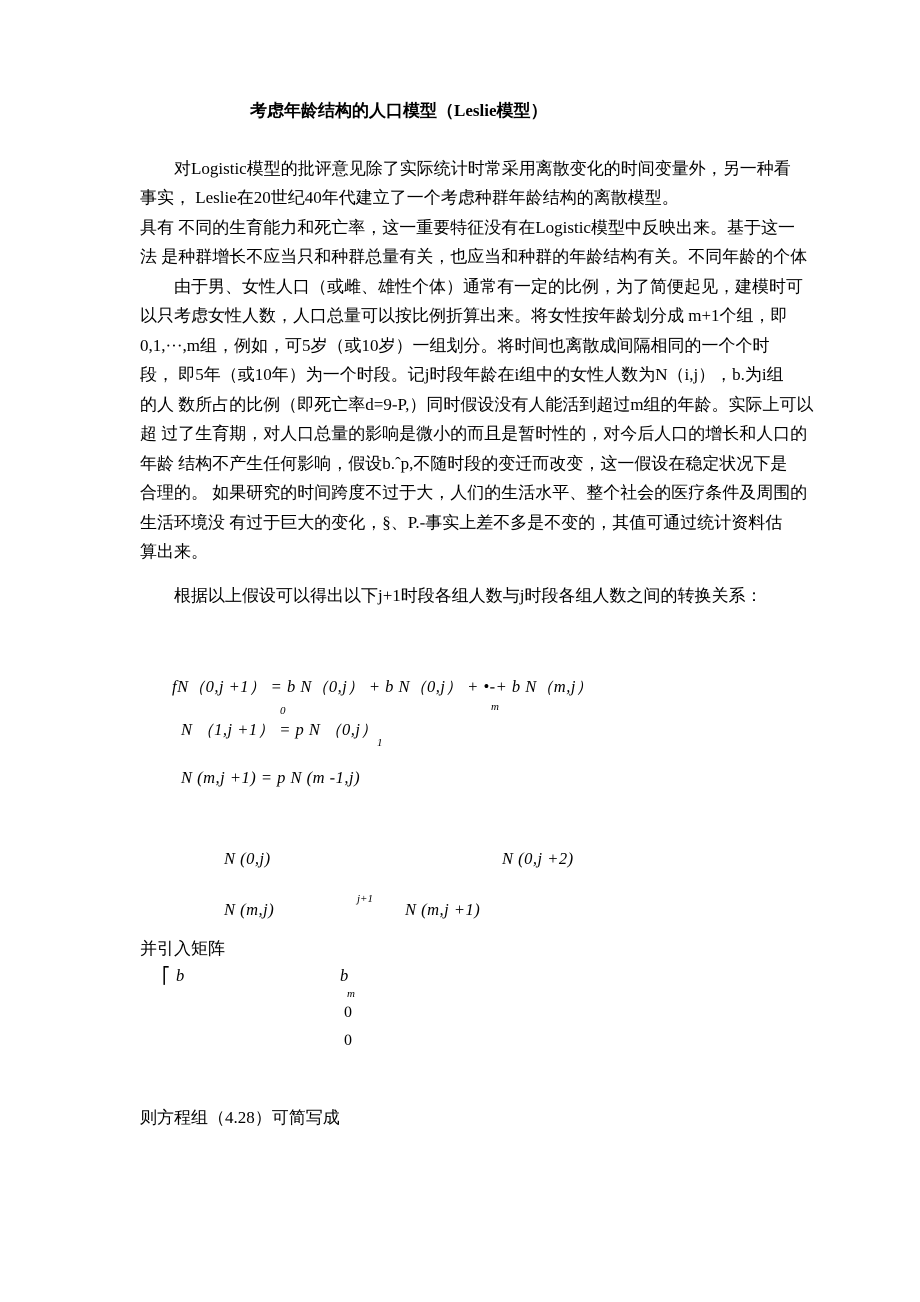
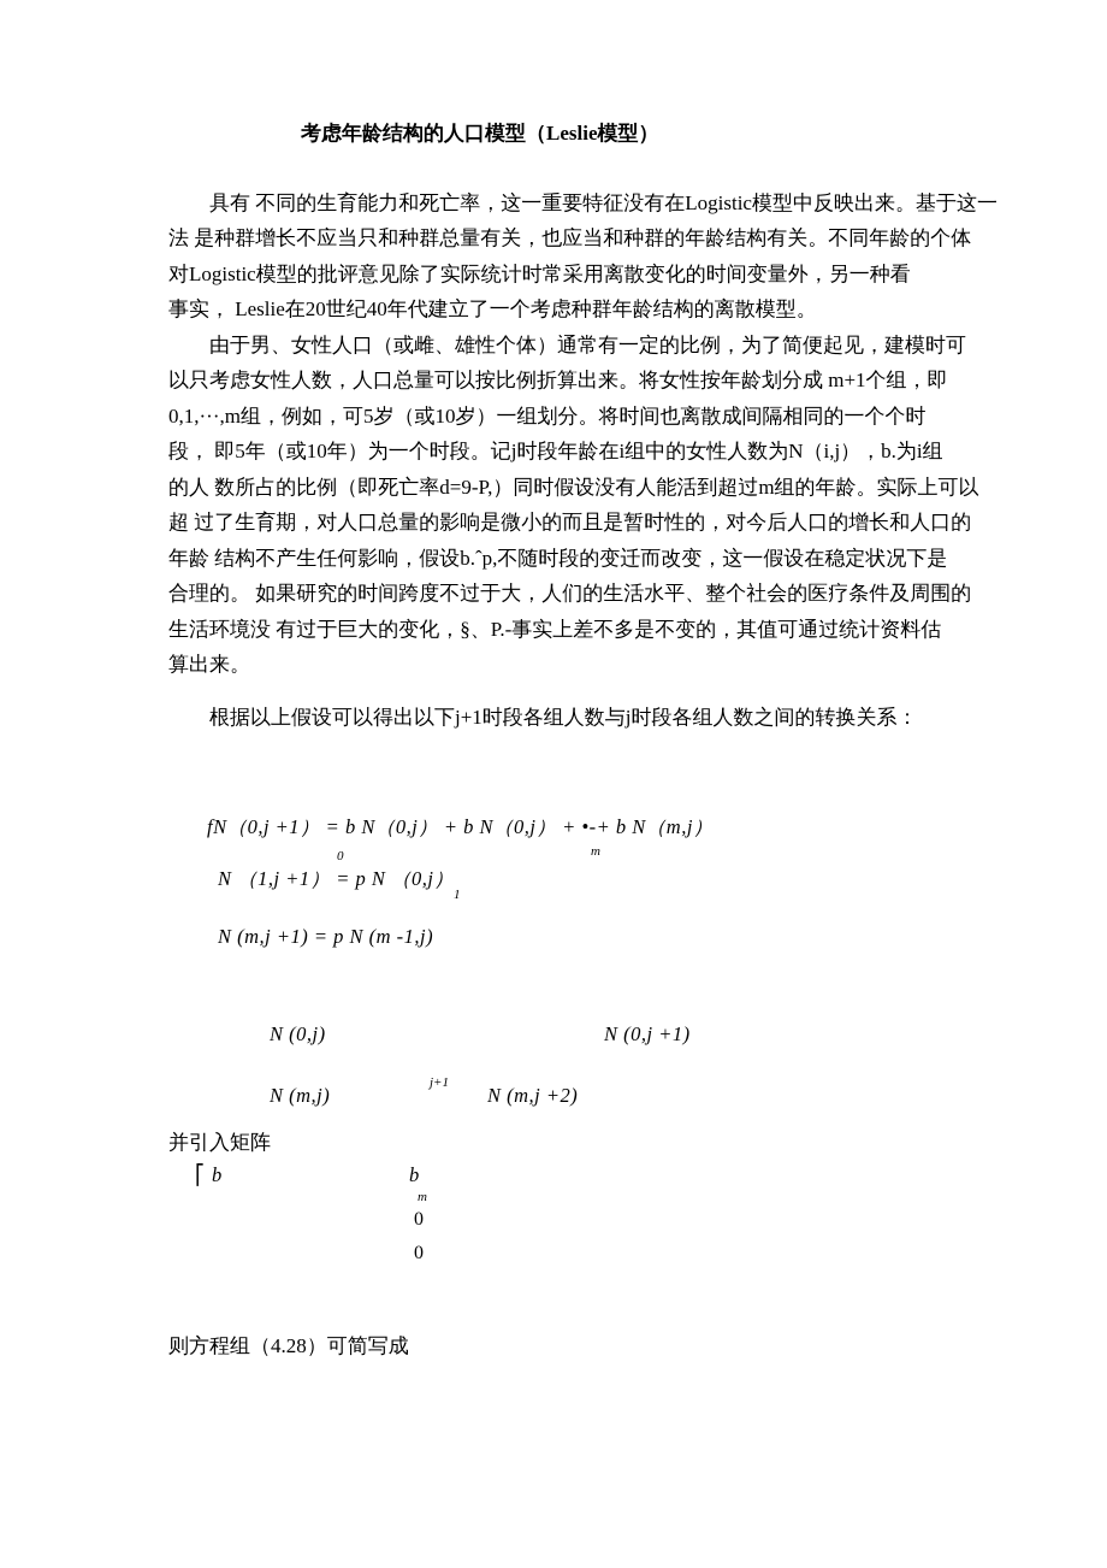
  考虑年龄结构的人口模型（Leslie模型）
- 对Logistic模型的批评意见除了实际统计时常采用离散变化的时间变量外，另一种看
+ 具有 不同的生育能力和死亡率，这一重要特征没有在Logistic模型中反映出来。基于这一
- 事实， Leslie在20世纪40年代建立了一个考虑种群年龄结构的离散模型。
+ 法 是种群增长不应当只和种群总量有关，也应当和种群的年龄结构有关。不同年龄的个体
- 具有 不同的生育能力和死亡率，这一重要特征没有在Logistic模型中反映出来。基于这一
+ 对Logistic模型的批评意见除了实际统计时常采用离散变化的时间变量外，另一种看
- 法 是种群增长不应当只和种群总量有关，也应当和种群的年龄结构有关。不同年龄的个体
+ 事实， Leslie在20世纪40年代建立了一个考虑种群年龄结构的离散模型。
  由于男、女性人口（或雌、雄性个体）通常有一定的比例，为了简便起见，建模时可
  以只考虑女性人数，人口总量可以按比例折算出来。将女性按年龄划分成 m+1个组，即
  0,1,···,m组，例如，可5岁（或10岁）一组划分。将时间也离散成间隔相同的一个个时
  段， 即5年（或10年）为一个时段。记j时段年龄在i组中的女性人数为N（i,j），b.为i组
  的人 数所占的比例（即死亡率d=9-P,）同时假设没有人能活到超过m组的年龄。实际上可以
  超 过了生育期，对人口总量的影响是微小的而且是暂时性的，对今后人口的增长和人口的
  年龄 结构不产生任何影响，假设b.ˆp,不随时段的变迁而改变，这一假设在稳定状况下是
  合理的。 如果研究的时间跨度不过于大，人们的生活水平、整个社会的医疗条件及周围的
  生活环境没 有过于巨大的变化，§、P.-事实上差不多是不变的，其值可通过统计资料估
  算出来。
  根据以上假设可以得出以下j+1时段各组人数与j时段各组人数之间的转换关系：
  fN（0,j +1） = b N（0,j） + b N（0,j） + •-+ b N（m,j）
  m
  0
  N （1,j +1） = p N （0,j）
  1
  N (m,j +1) = p N (m -1,j)
  N (0,j)
- N (0,j +2)
+ N (0,j +1)
  N (m,j)
  j+1
- N (m,j +1)
+ N (m,j +2)
  并引入矩阵
  ⎡
  b
  b
  m
  0
  0
  则方程组（4.28）可简写成
